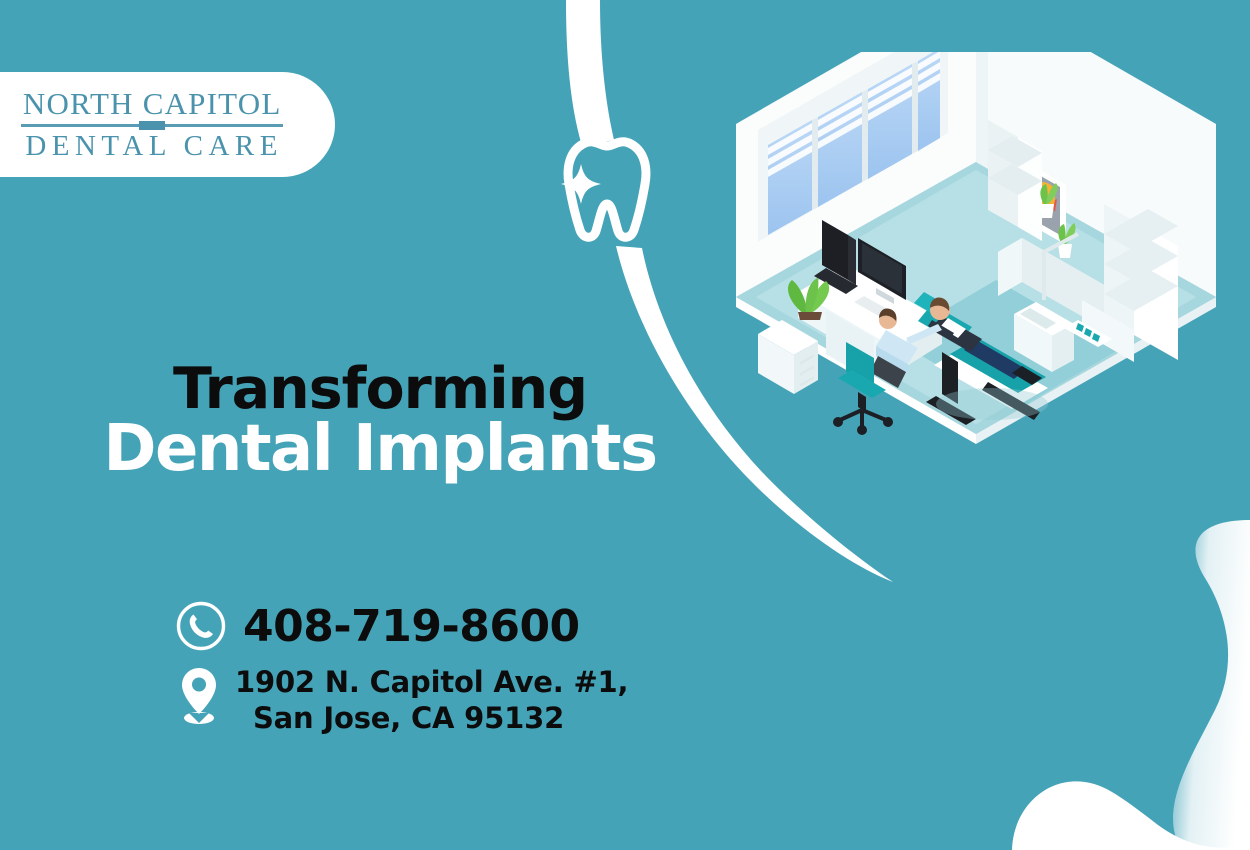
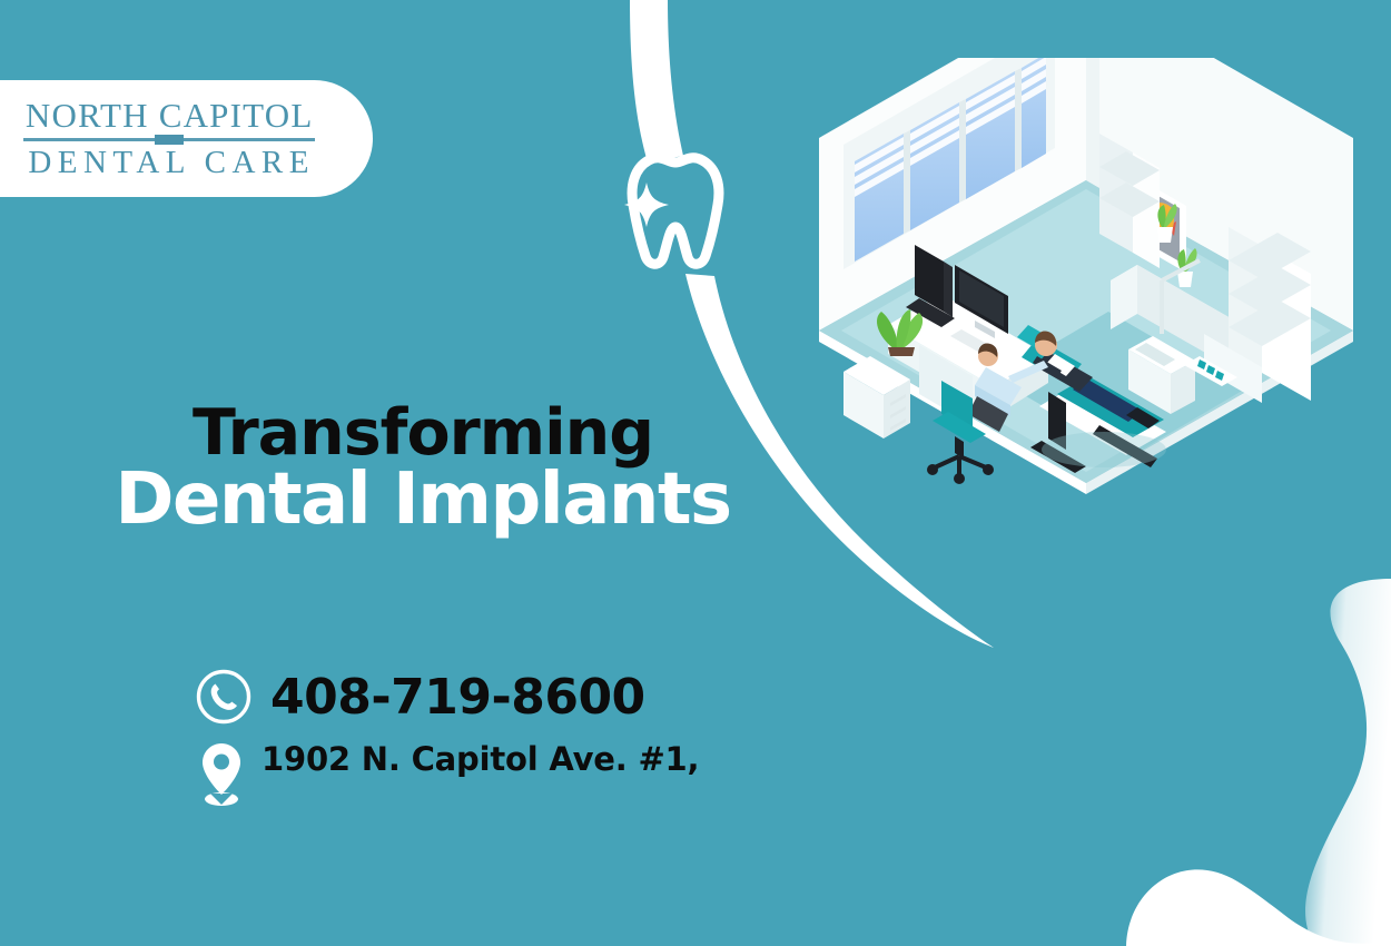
  NORTH CAPITOL
  DENTAL CARE
  Transforming
  Dental Implants
  408-719-8600
  1902 N. Capitol Ave. #1,
- San Jose, CA 95132
